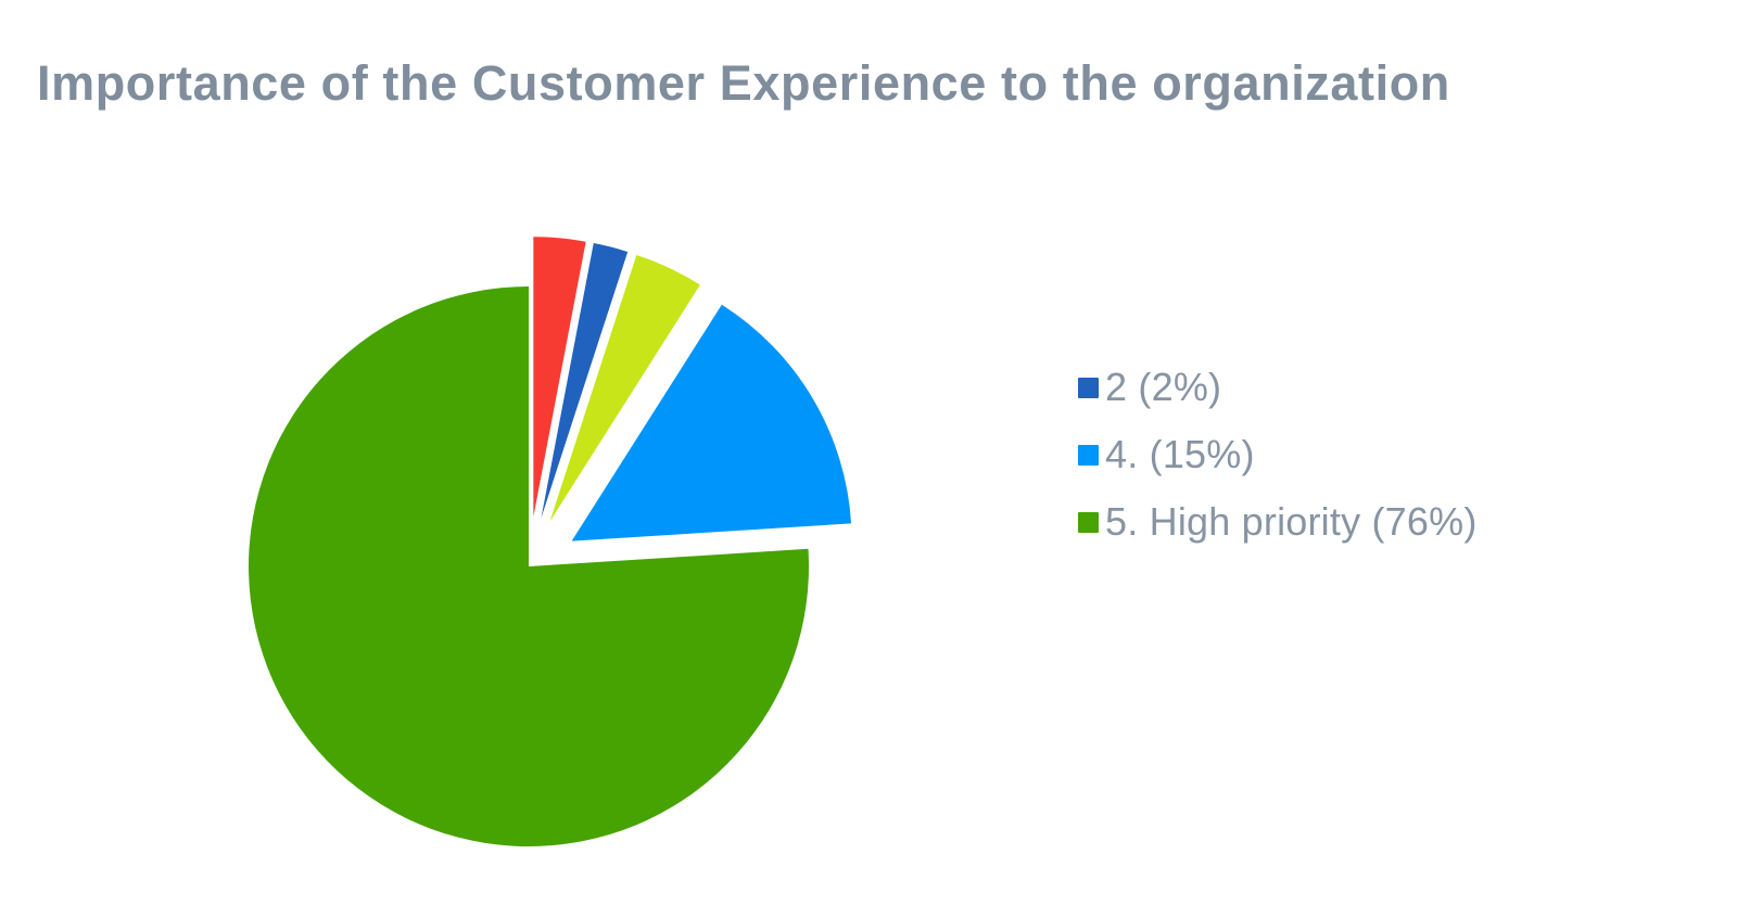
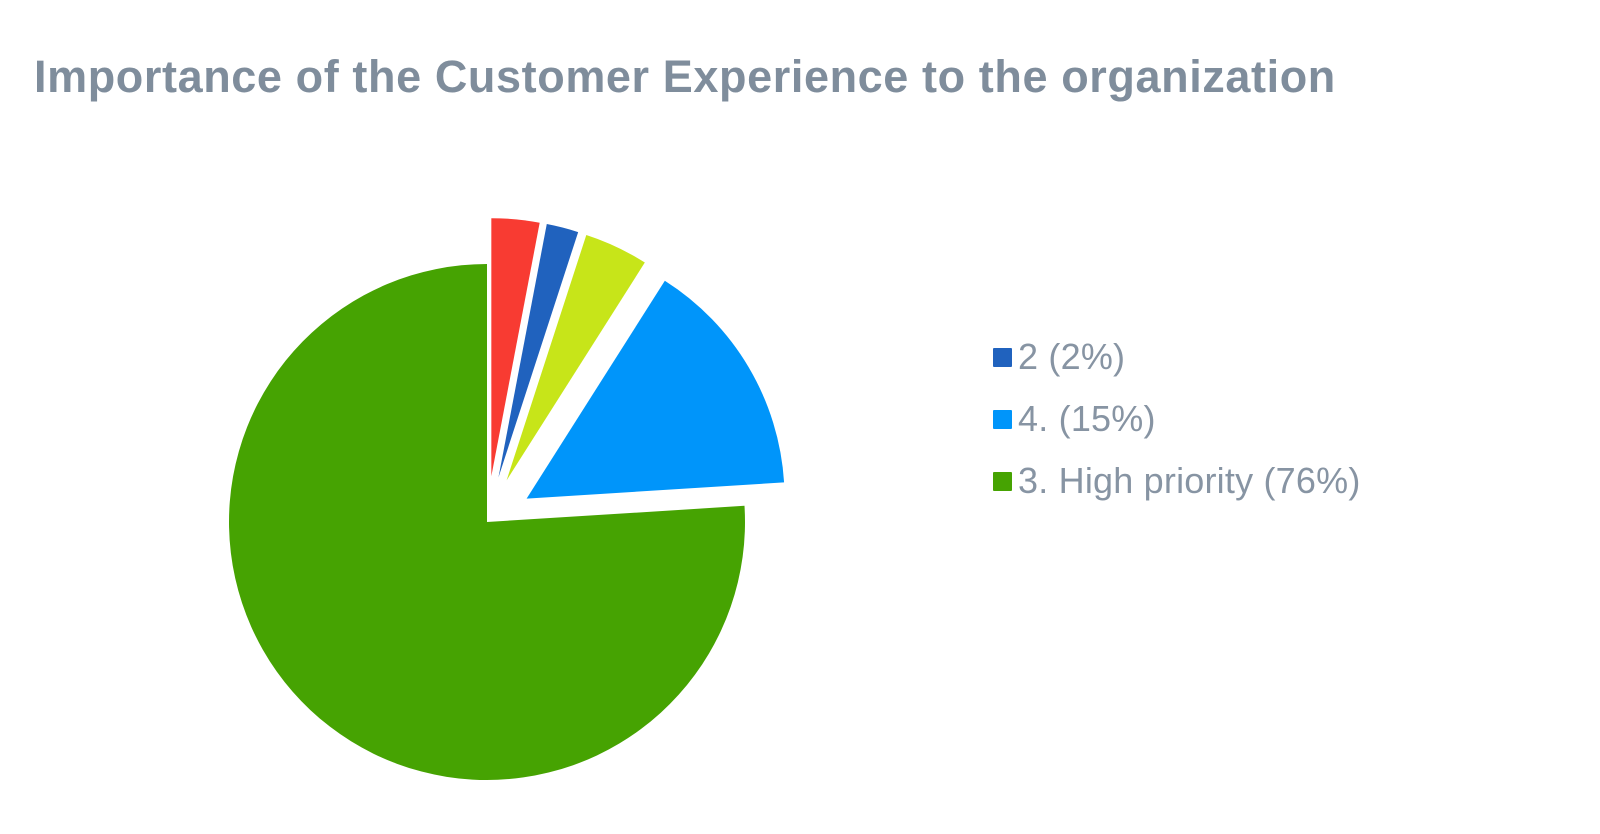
  Importance of the Customer Experience to the organization
  2 (2%)
  4. (15%)
- 5. High priority (76%)
+ 3. High priority (76%)
